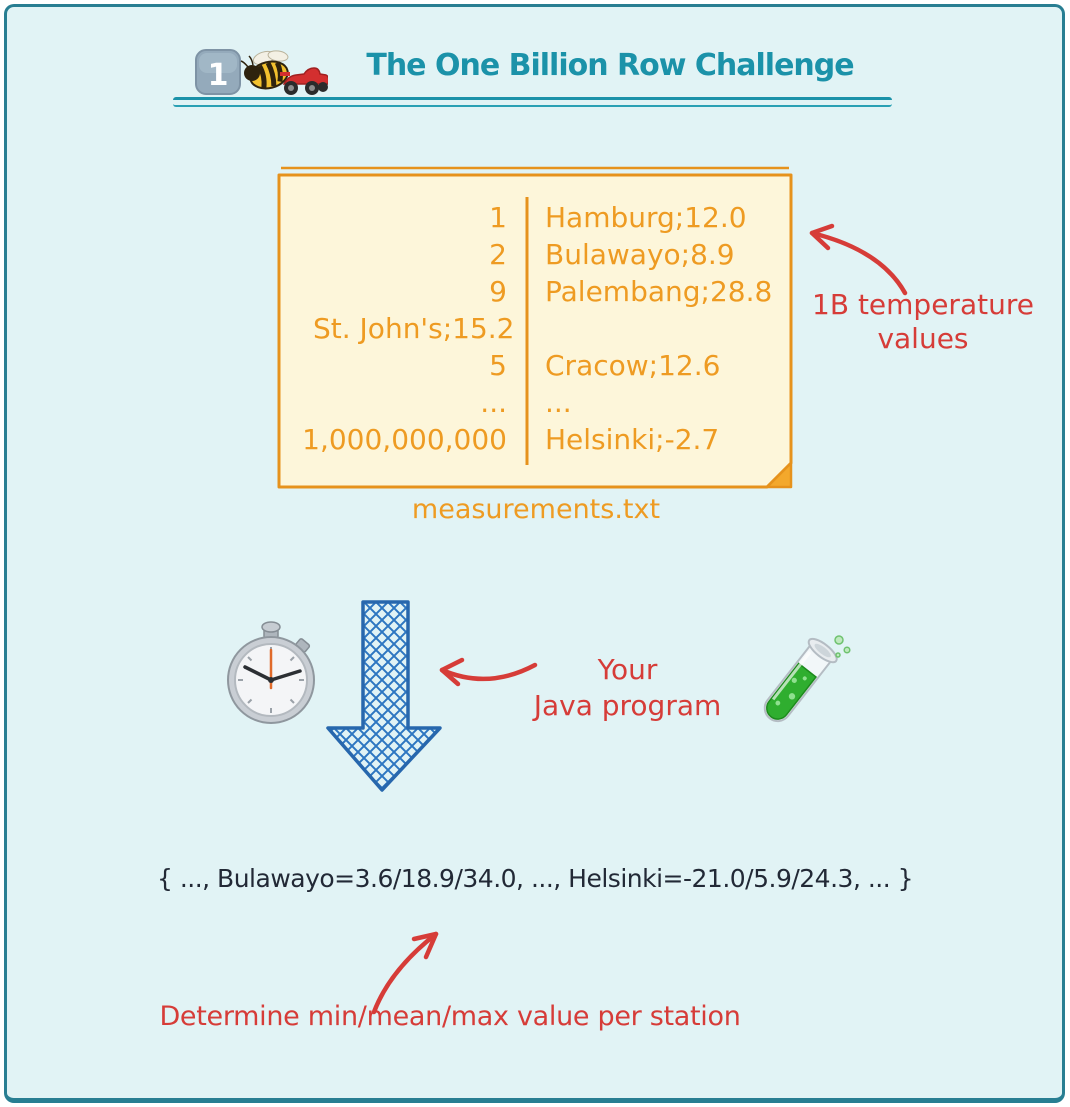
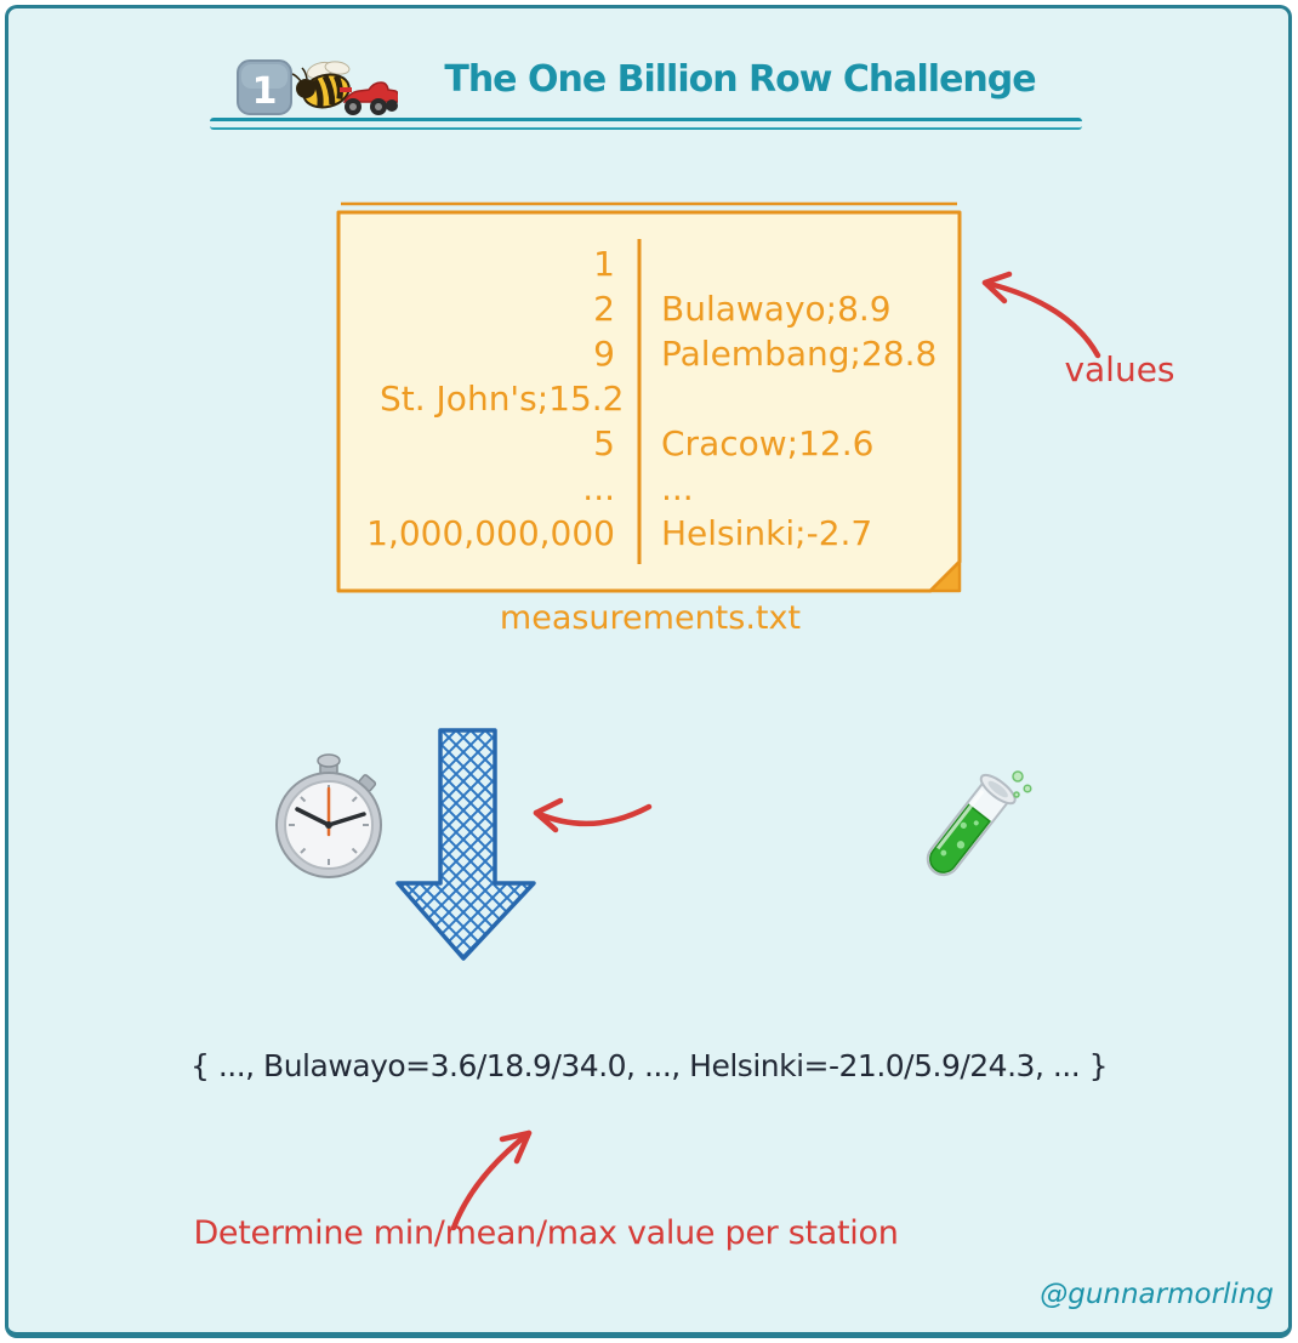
  1
  The One Billion Row Challenge
  1
- Hamburg;12.0
  2
  Bulawayo;8.9
  9
  Palembang;28.8
  St. John's;15.2
  5
  Cracow;12.6
  ...
  ...
  1,000,000,000
  Helsinki;-2.7
  measurements.txt
- 1B temperature
  values
- Your
- Java program
  { ..., Bulawayo=3.6/18.9/34.0, ..., Helsinki=-21.0/5.9/24.3, ... }
  Determine min/mean/max value per station
+ @gunnarmorling
